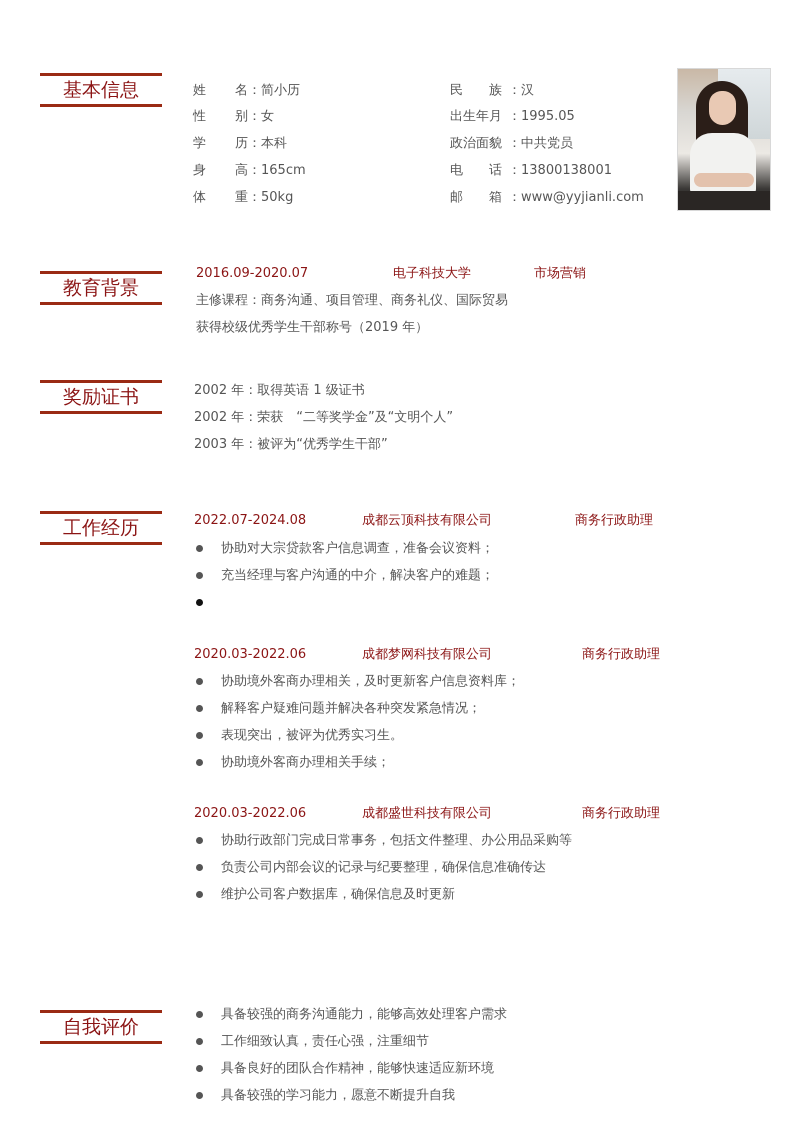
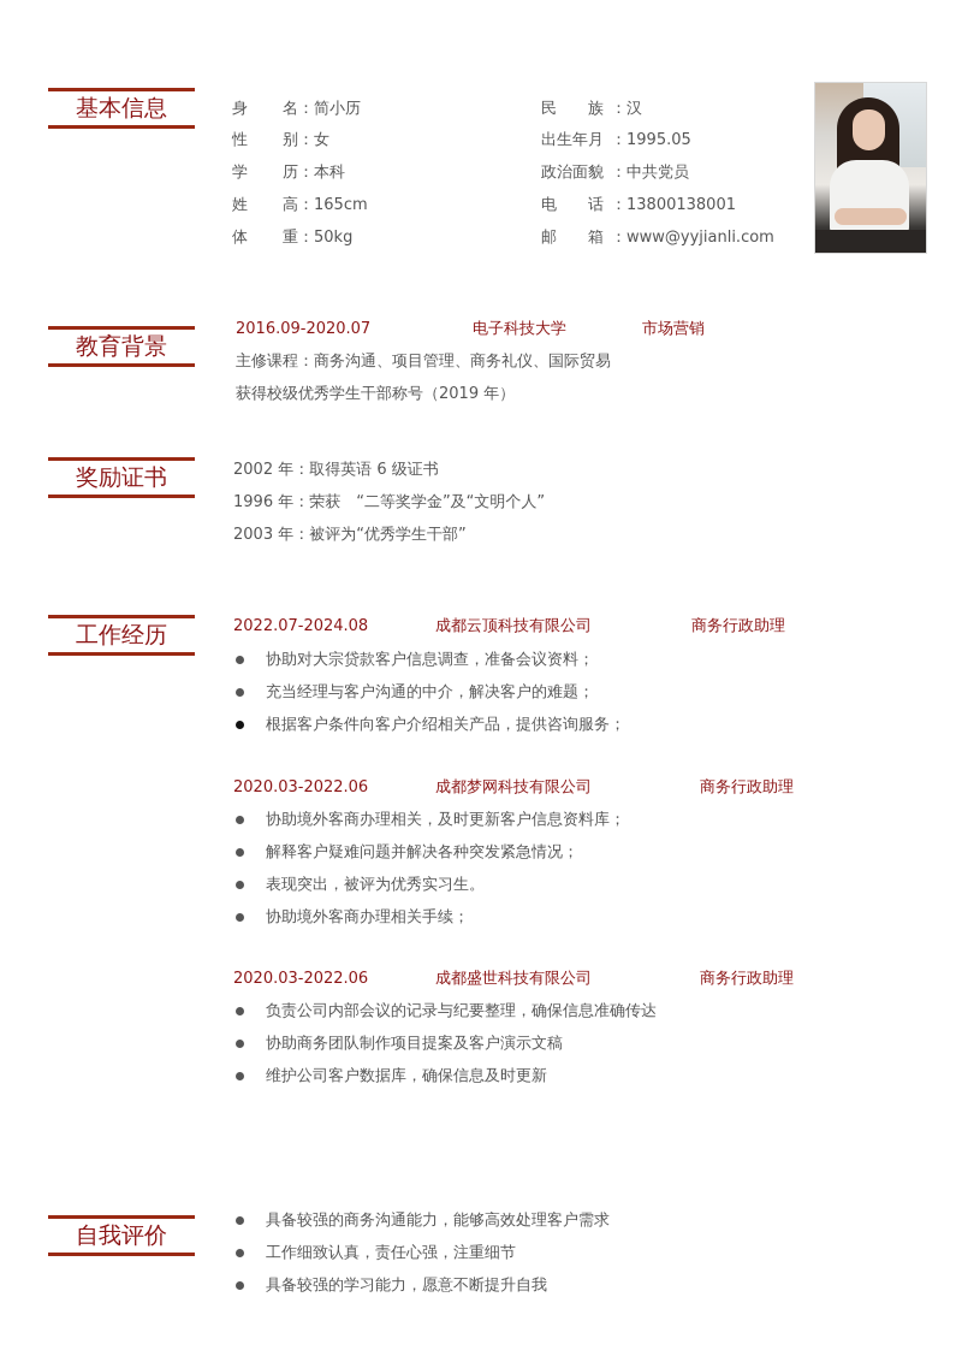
  基本信息
- 姓
+ 身
  名
  ：简小历
  性
  别
  ：女
  学
  历
  ：本科
- 身
+ 姓
  高
  ：165cm
  体
  重
  ：50kg
  民 族
  ：汉
  出生年月
  ：1995.05
  政治面貌
  ：中共党员
  电 话
  ：13800138001
  邮 箱
  ：www@yyjianli.com
  教育背景
  2016.09-2020.07
  电子科技大学
  市场营销
  主修课程：商务沟通、项目管理、商务礼仪、国际贸易
  获得校级优秀学生干部称号（2019 年）
  奖励证书
- 2002 年：取得英语 1 级证书
+ 2002 年：取得英语 6 级证书
- 2002 年：荣获 “二等奖学金”及“文明个人”
+ 1996 年：荣获 “二等奖学金”及“文明个人”
  2003 年：被评为“优秀学生干部”
  工作经历
  2022.07-2024.08
  成都云顶科技有限公司
  商务行政助理
  协助对大宗贷款客户信息调查，准备会议资料；
  充当经理与客户沟通的中介，解决客户的难题；
+ 根据客户条件向客户介绍相关产品，提供咨询服务；
  2020.03-2022.06
  成都梦网科技有限公司
  商务行政助理
  协助境外客商办理相关，及时更新客户信息资料库；
  解释客户疑难问题并解决各种突发紧急情况；
  表现突出，被评为优秀实习生。
  协助境外客商办理相关手续；
  2020.03-2022.06
  成都盛世科技有限公司
  商务行政助理
- 协助行政部门完成日常事务，包括文件整理、办公用品采购等
  负责公司内部会议的记录与纪要整理，确保信息准确传达
+ 协助商务团队制作项目提案及客户演示文稿
  维护公司客户数据库，确保信息及时更新
  自我评价
  具备较强的商务沟通能力，能够高效处理客户需求
  工作细致认真，责任心强，注重细节
- 具备良好的团队合作精神，能够快速适应新环境
  具备较强的学习能力，愿意不断提升自我
